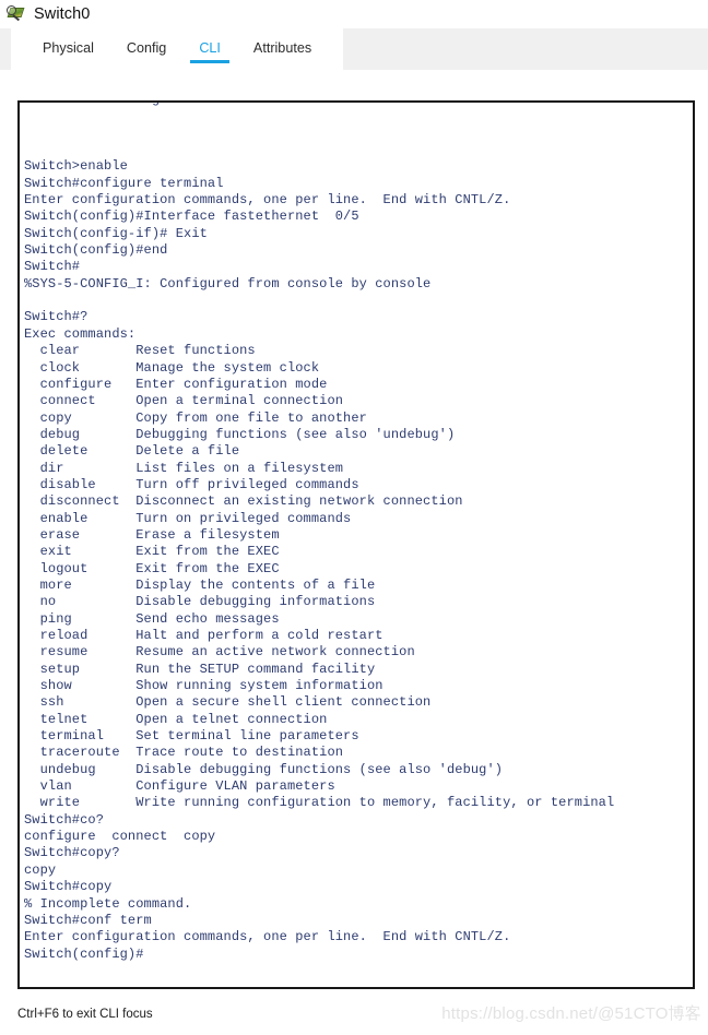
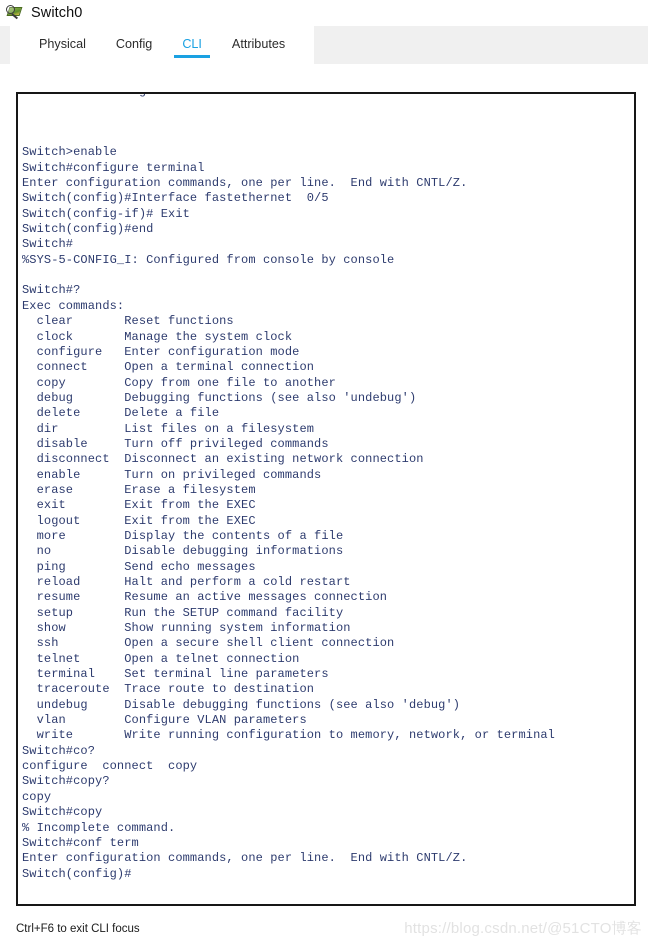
  Switch0
  Physical
  Config
  CLI
  Attributes
  Switch>enable
  Switch#configure terminal
  Enter configuration commands, one per line. End with CNTL/Z.
  Switch(config)#Interface fastethernet 0/5
  Switch(config-if)# Exit
  Switch(config)#end
  Switch#
  %SYS-5-CONFIG_I: Configured from console by console
  Switch#?
  Exec commands:
  clear Reset functions
  clock Manage the system clock
  configure Enter configuration mode
  connect Open a terminal connection
  copy Copy from one file to another
  debug Debugging functions (see also 'undebug')
  delete Delete a file
  dir List files on a filesystem
  disable Turn off privileged commands
  disconnect Disconnect an existing network connection
  enable Turn on privileged commands
  erase Erase a filesystem
  exit Exit from the EXEC
  logout Exit from the EXEC
  more Display the contents of a file
  no Disable debugging informations
  ping Send echo messages
  reload Halt and perform a cold restart
- resume Resume an active network connection
+ resume Resume an active messages connection
  setup Run the SETUP command facility
  show Show running system information
  ssh Open a secure shell client connection
  telnet Open a telnet connection
  terminal Set terminal line parameters
  traceroute Trace route to destination
  undebug Disable debugging functions (see also 'debug')
  vlan Configure VLAN parameters
- write Write running configuration to memory, facility, or terminal
+ write Write running configuration to memory, network, or terminal
  Switch#co?
  configure connect copy
  Switch#copy?
  copy
  Switch#copy
  % Incomplete command.
  Switch#conf term
  Enter configuration commands, one per line. End with CNTL/Z.
  Switch(config)#
  Ctrl+F6 to exit CLI focus
  https://blog.csdn.net/@51CTO博客
